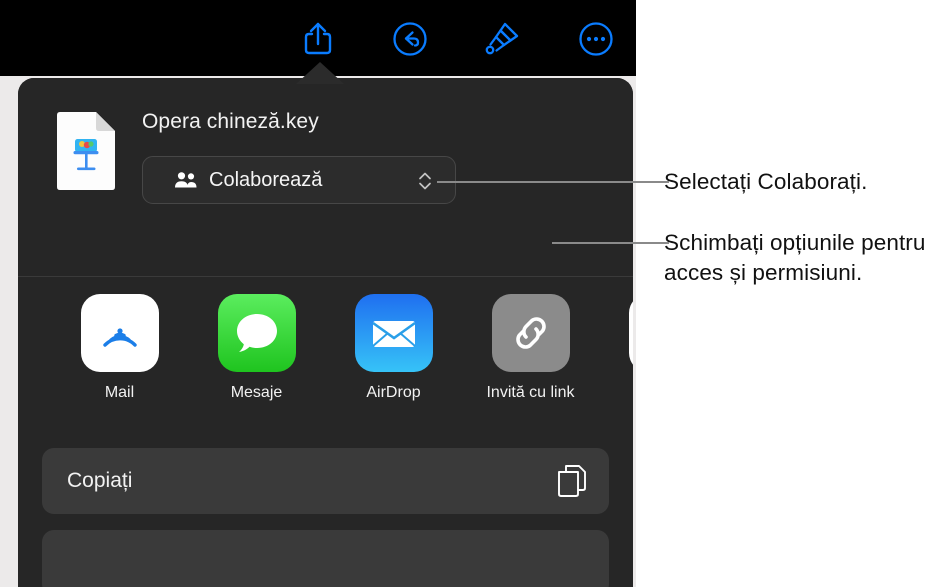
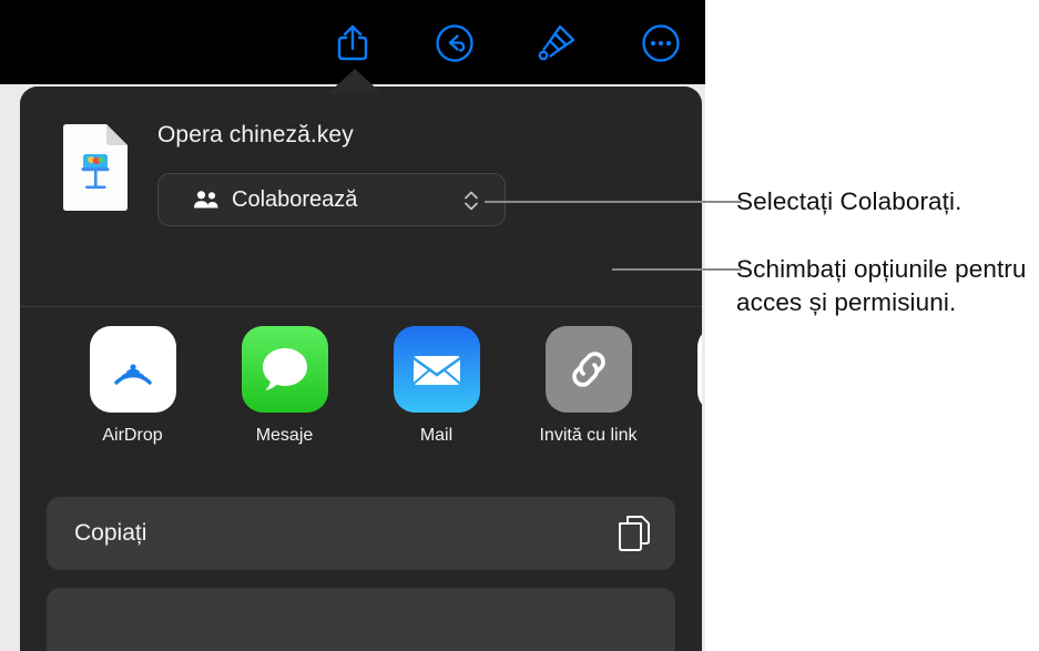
  Opera chineză.key
  Colaborează
- Mail
+ AirDrop
  Mesaje
- AirDrop
+ Mail
  Invită cu link
  Copiați
  Selectați Colaborați.
  Schimbați opțiunile pentru acces și permisiuni.
